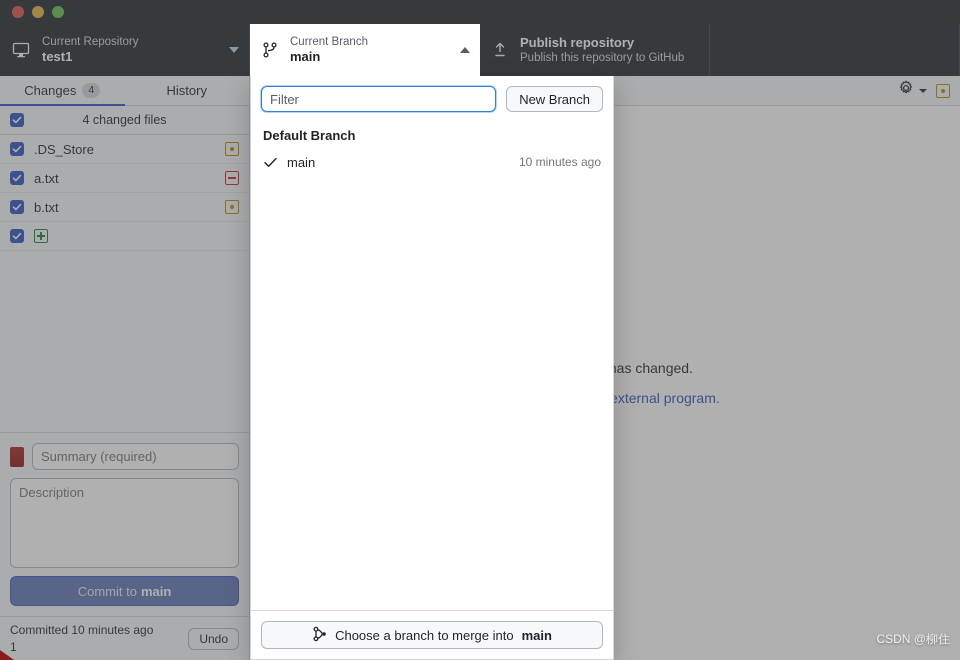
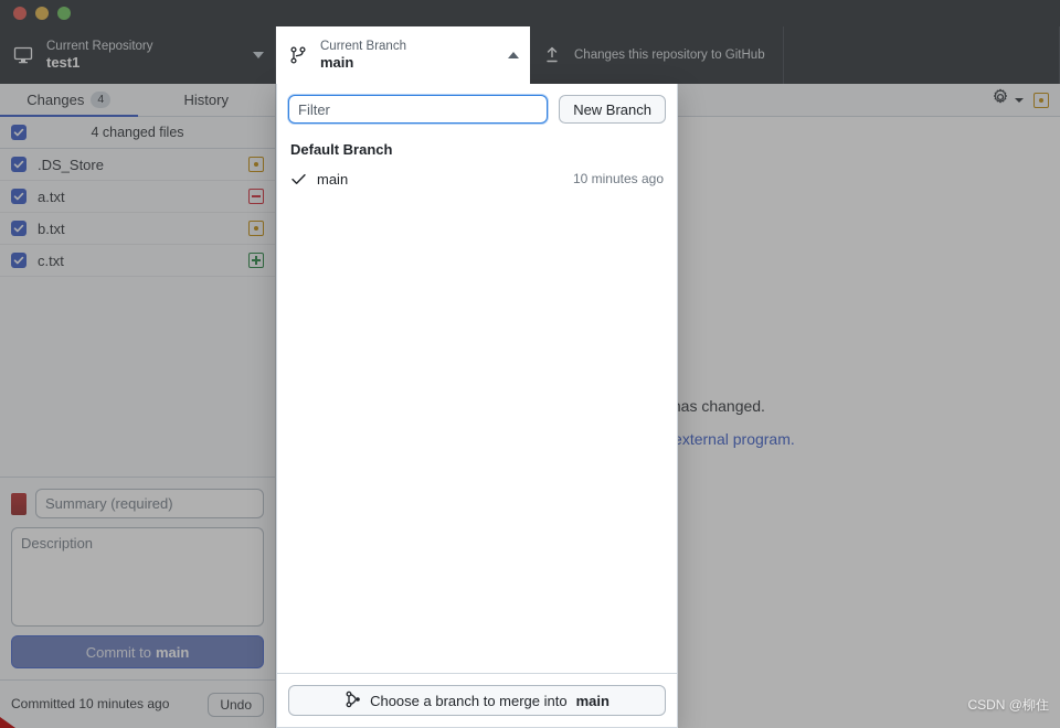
  Current Repository
  test1
- Publish repository
- Publish this repository to GitHub
+ Changes this repository to GitHub
  Changes
  4
  History
  4 changed files
  .DS_Store
  a.txt
  b.txt
+ c.txt
  Summary (required)
  Description
  Commit to
  main
  Committed 10 minutes ago
- 1
  Undo
  Current Branch
  main
  Filter
  New Branch
  Default Branch
  main
  10 minutes ago
  Choose a branch to merge into
  main
  CSDN @柳住
